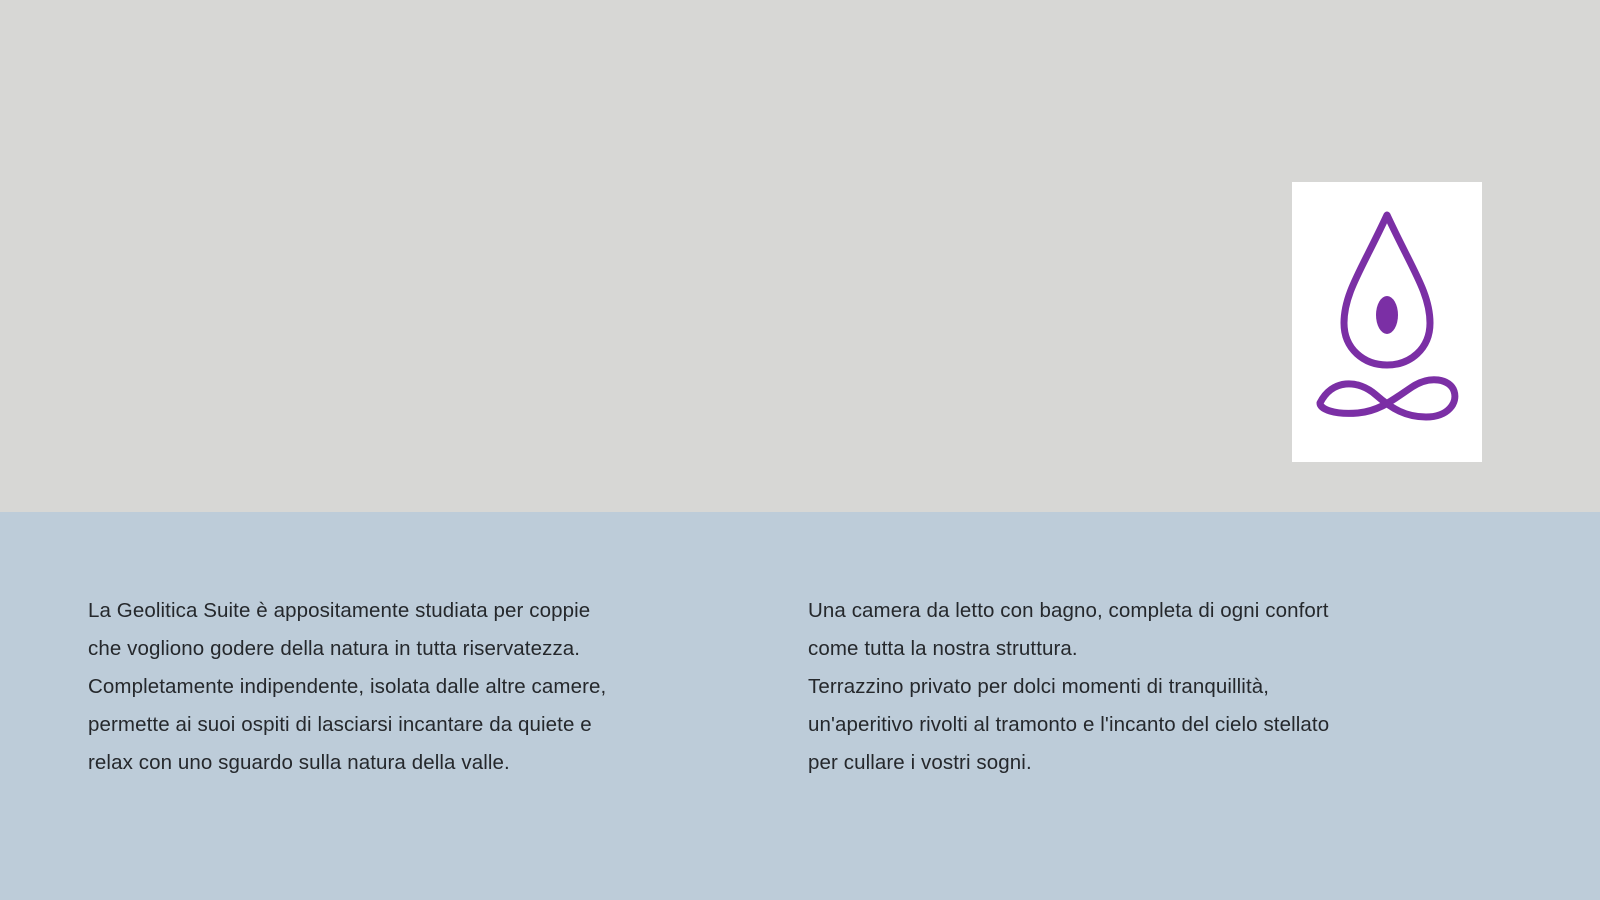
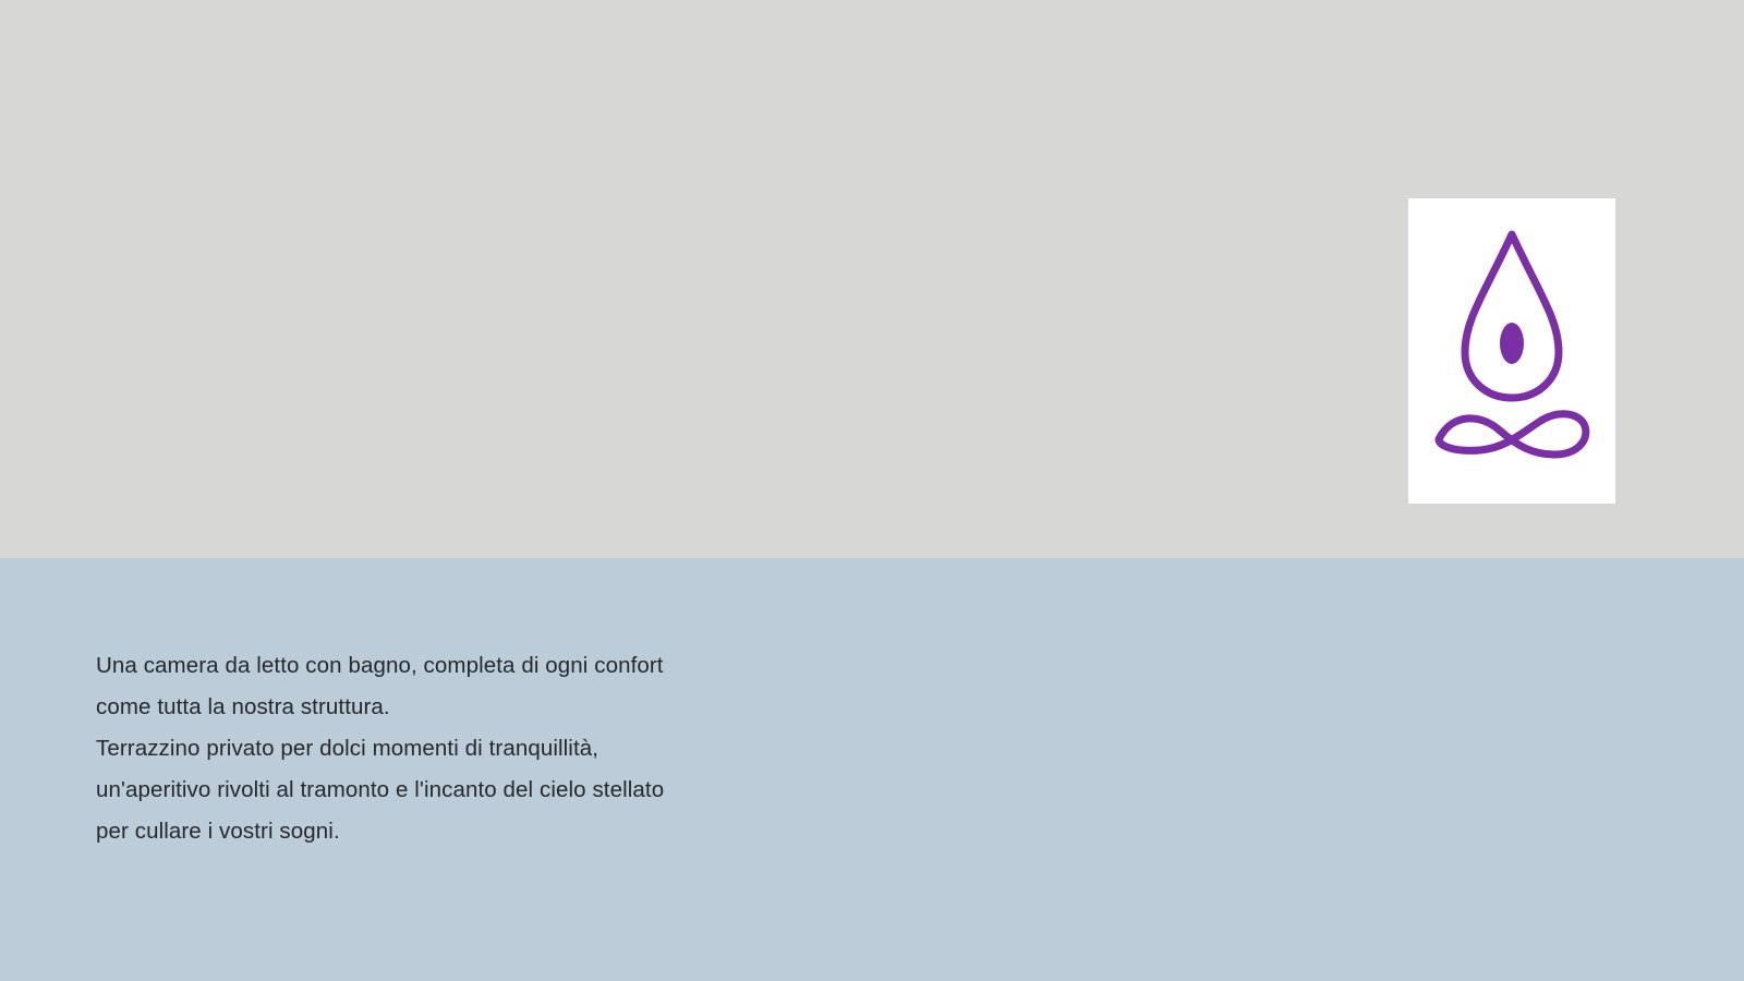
- La Geolitica Suite è appositamente studiata per coppie
- che vogliono godere della natura in tutta riservatezza.
- Completamente indipendente, isolata dalle altre camere,
- permette ai suoi ospiti di lasciarsi incantare da quiete e
- relax con uno sguardo sulla natura della valle.
  Una camera da letto con bagno, completa di ogni confort
  come tutta la nostra struttura.
  Terrazzino privato per dolci momenti di tranquillità,
  un'aperitivo rivolti al tramonto e l'incanto del cielo stellato
  per cullare i vostri sogni.
